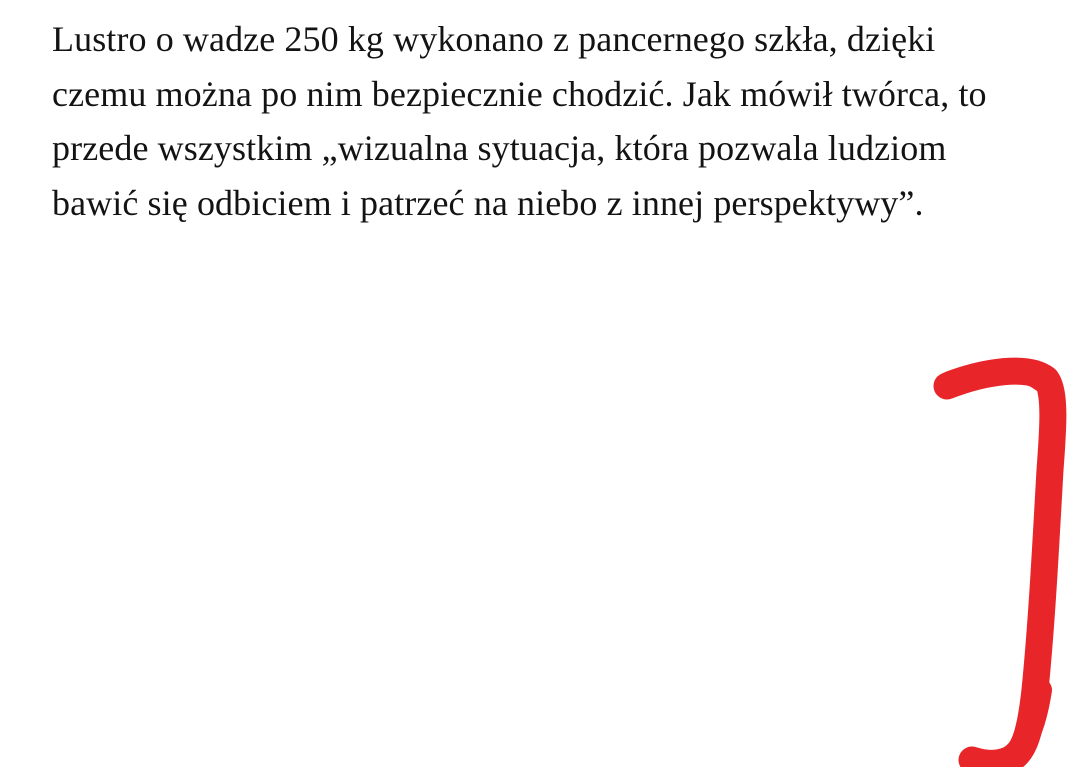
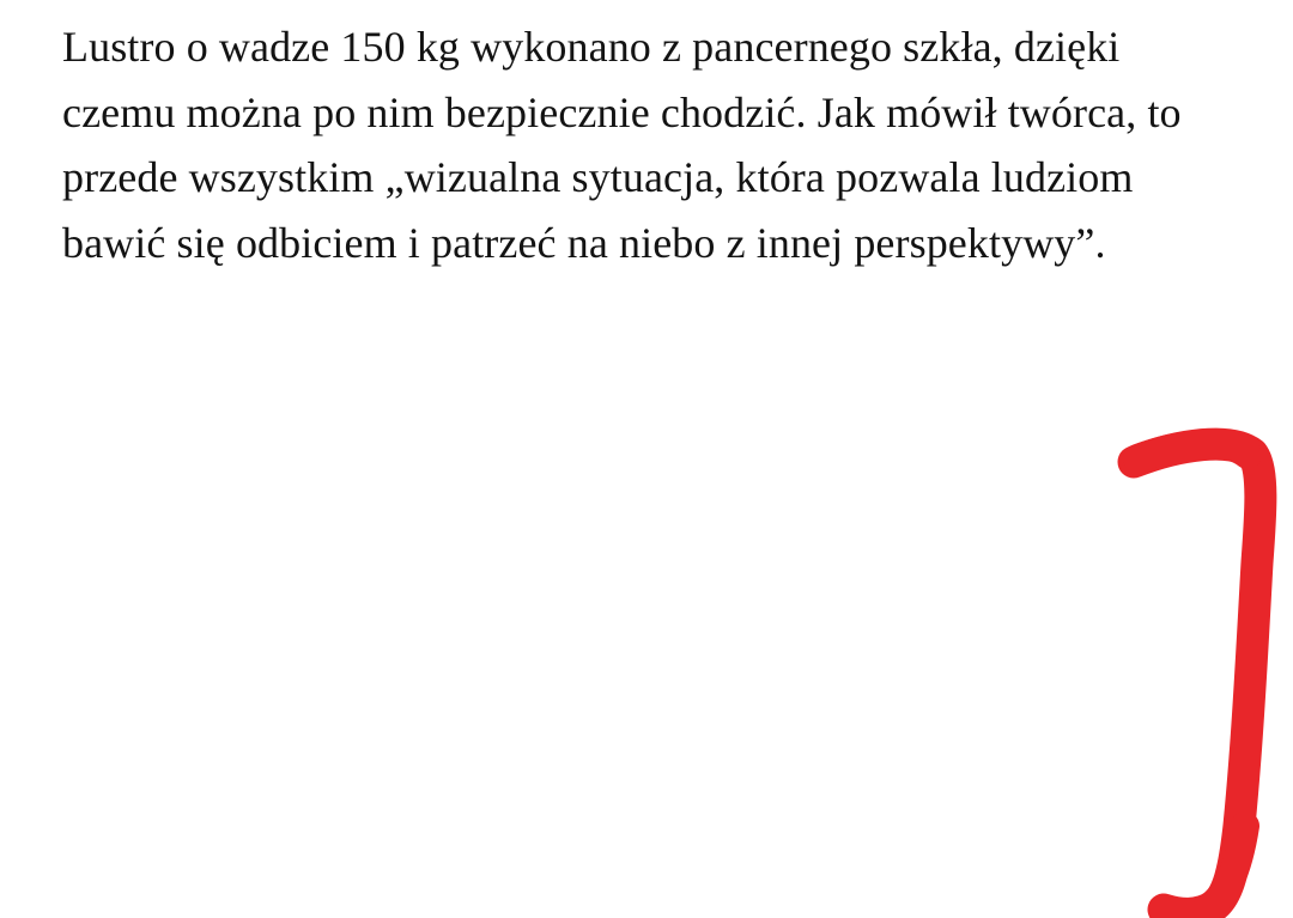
- Lustro o wadze 250 kg wykonano z pancernego szkła, dzięki czemu można po nim bezpiecznie chodzić. Jak mówił twórca, to przede wszystkim „wizualna sytuacja, która pozwala ludziom bawić się odbiciem i patrzeć na niebo z innej perspektywy”.
+ Lustro o wadze 150 kg wykonano z pancernego szkła, dzięki czemu można po nim bezpiecznie chodzić. Jak mówił twórca, to przede wszystkim „wizualna sytuacja, która pozwala ludziom bawić się odbiciem i patrzeć na niebo z innej perspektywy”.
